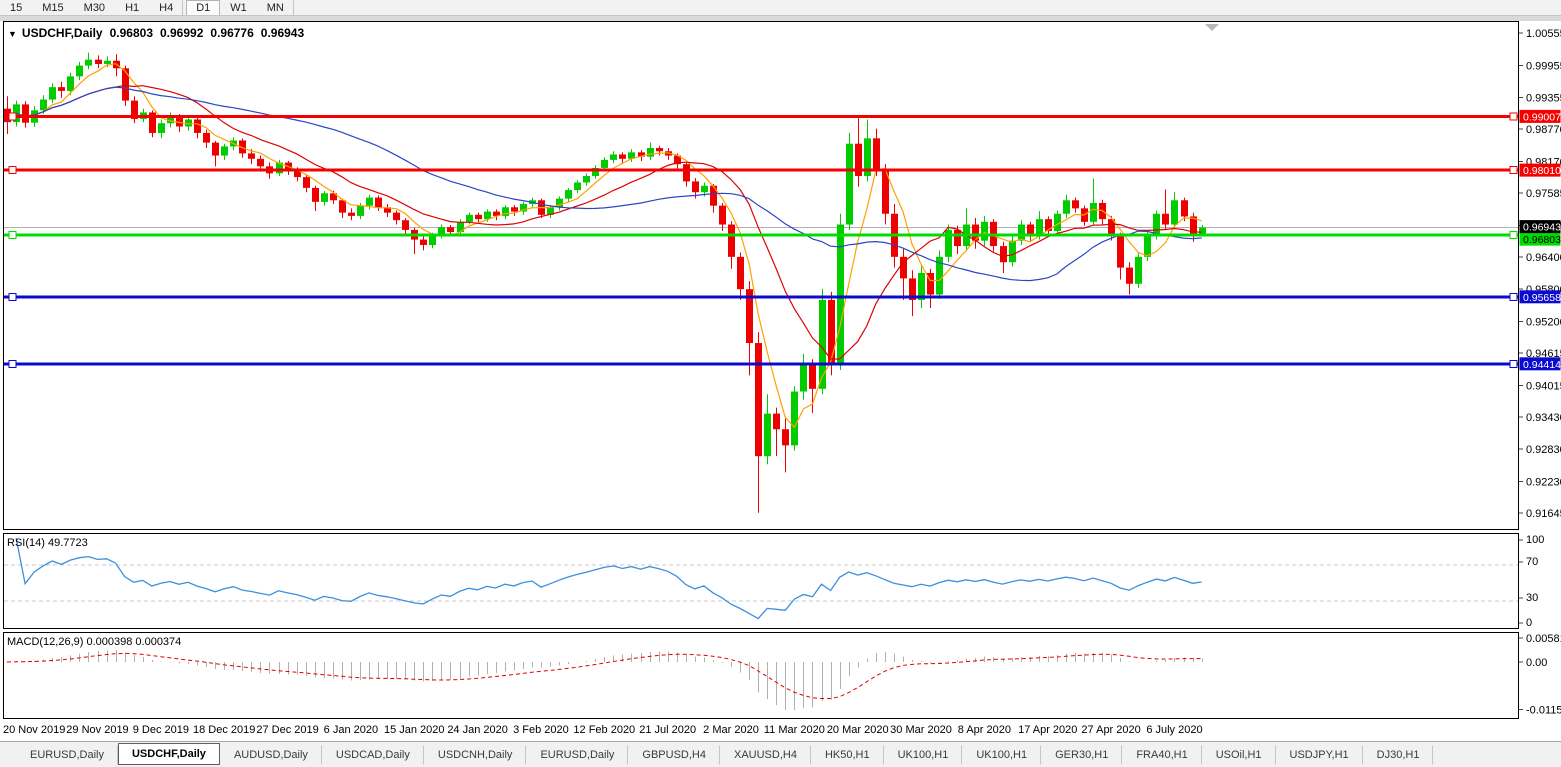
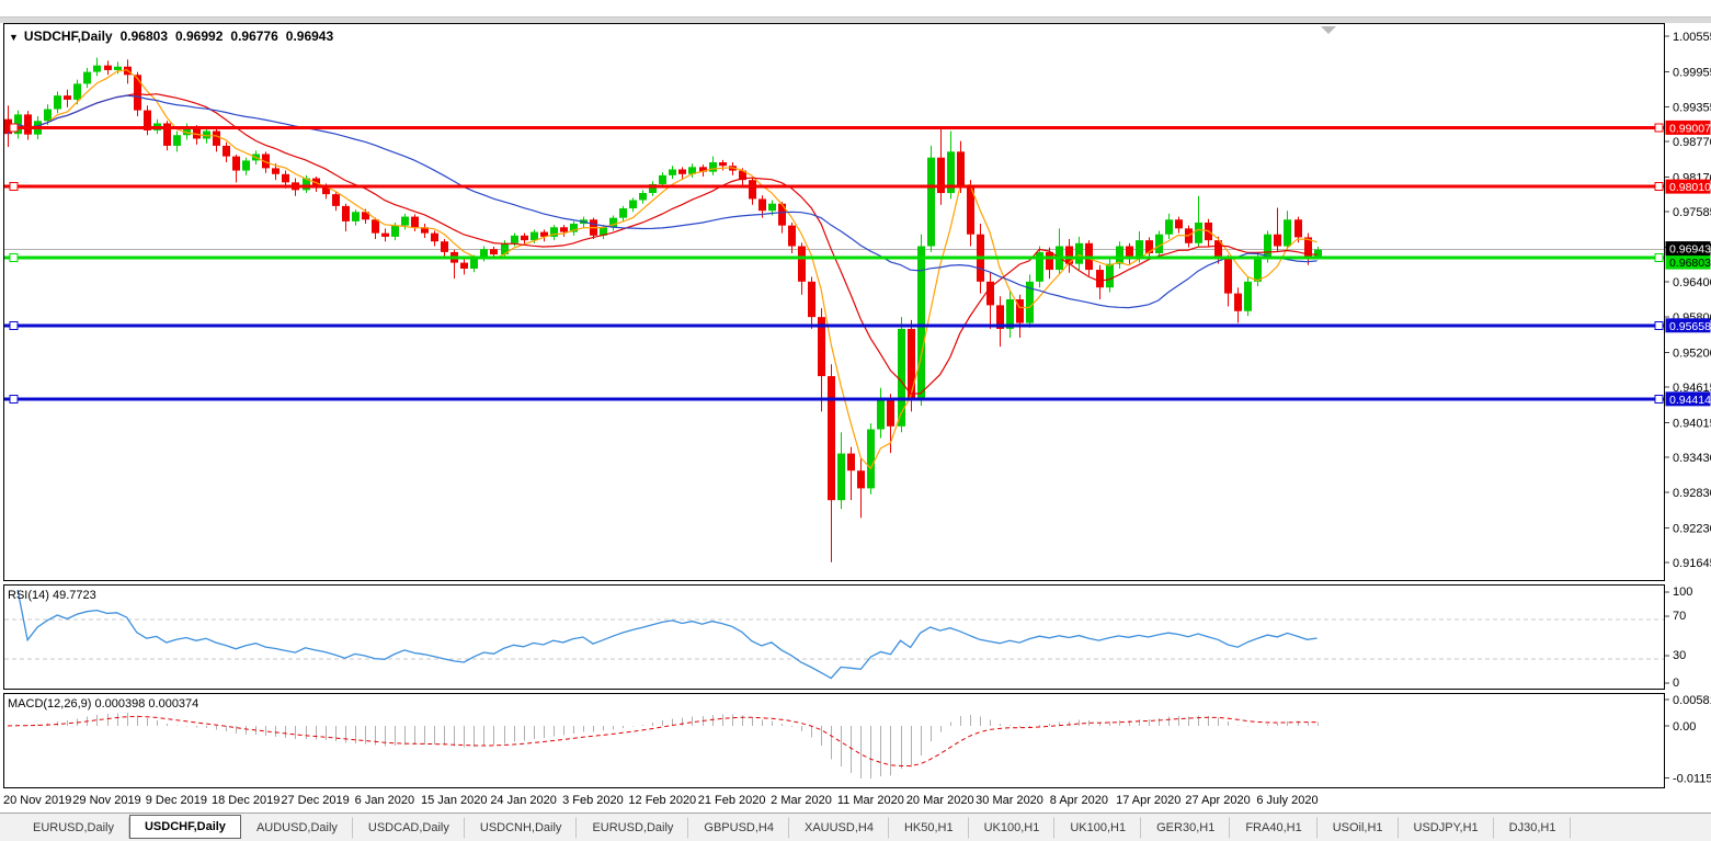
- 15
- M15
- M30
- H1
- H4
- D1
- W1
- MN
  1.0055
  0.9995
  0.9935
  0.9877
  0.9817
  0.9758
  0.9640
  0.9580
  0.9520
  0.9461
  0.9401
  0.9343
  0.9283
  0.9223
  0.9164
  0.99007
  0.98010
  0.96803
  0.95658
  0.94414
  0.96943
  100
  70
  30
  0
  0.0058
  0.00
  -0.0115
  20 Nov 2019
  29 Nov 2019
  9 Dec 2019
  18 Dec 2019
  27 Dec 2019
  6 Jan 2020
  15 Jan 2020
  24 Jan 2020
  3 Feb 2020
  12 Feb 2020
- 21 Jul 2020
+ 21 Feb 2020
  2 Mar 2020
  11 Mar 2020
  20 Mar 2020
  30 Mar 2020
  8 Apr 2020
  17 Apr 2020
  27 Apr 2020
  6 July 2020
  ▼ USDCHF,Daily 0.96803 0.96992 0.96776 0.96943
  RSI(14) 49.7723
  MACD(12,26,9) 0.000398 0.000374
  EURUSD,Daily
  USDCHF,Daily
  AUDUSD,Daily
  USDCAD,Daily
  USDCNH,Daily
  EURUSD,Daily
  GBPUSD,H4
  XAUUSD,H4
  HK50,H1
  UK100,H1
  UK100,H1
  GER30,H1
  FRA40,H1
  USOil,H1
  USDJPY,H1
  DJ30,H1
